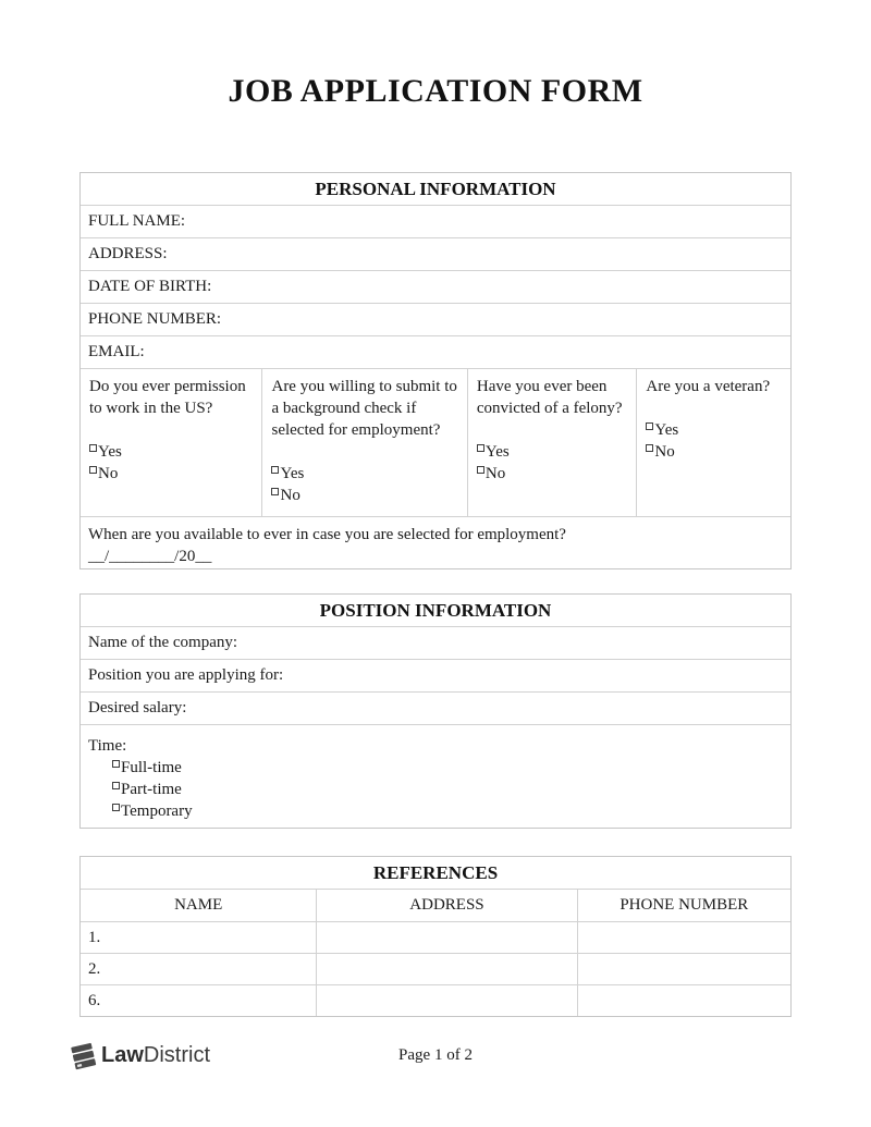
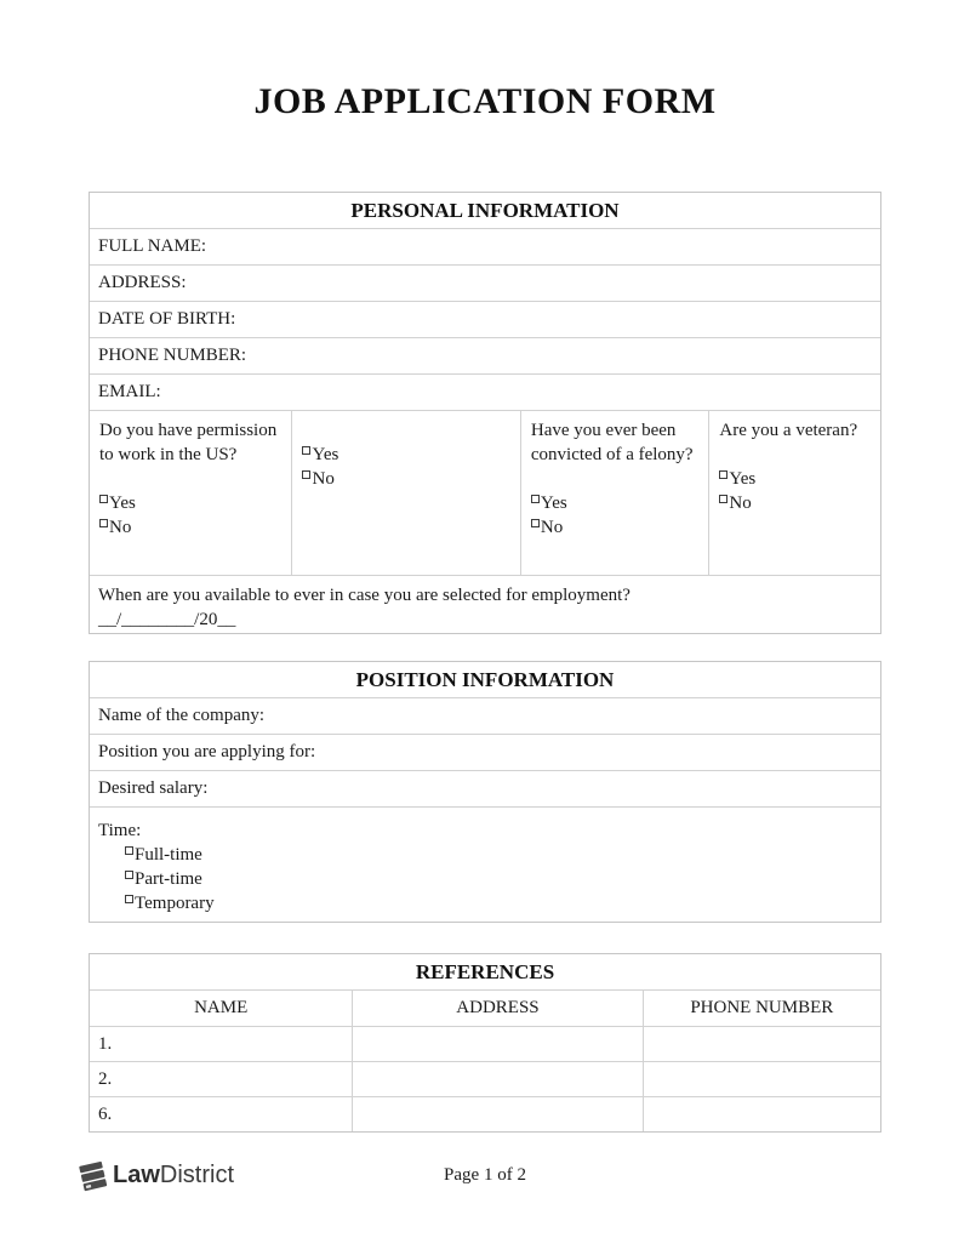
  JOB APPLICATION FORM
  PERSONAL INFORMATION
  FULL NAME:
  ADDRESS:
  DATE OF BIRTH:
  PHONE NUMBER:
  EMAIL:
- Do you ever permission to work in the US?
+ Do you have permission to work in the US?
  Yes
  No
- Are you willing to submit to a background check if selected for employment?
  Yes
  No
  Have you ever been convicted of a felony?
  Yes
  No
  Are you a veteran?
  Yes
  No
  When are you available to ever in case you are selected for employment?
  __/________/20__
  POSITION INFORMATION
  Name of the company:
  Position you are applying for:
  Desired salary:
  Time:
  Full-time
  Part-time
  Temporary
  REFERENCES
  NAME
  ADDRESS
  PHONE NUMBER
  1.
  2.
  6.
  Page 1 of 2
  Law
  District
